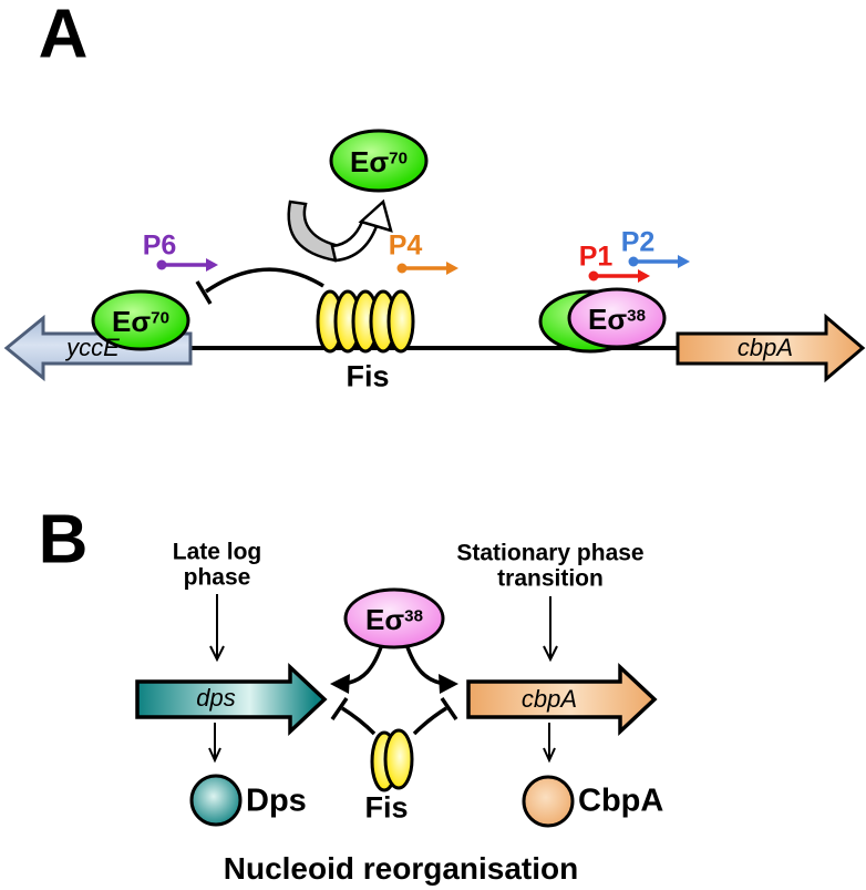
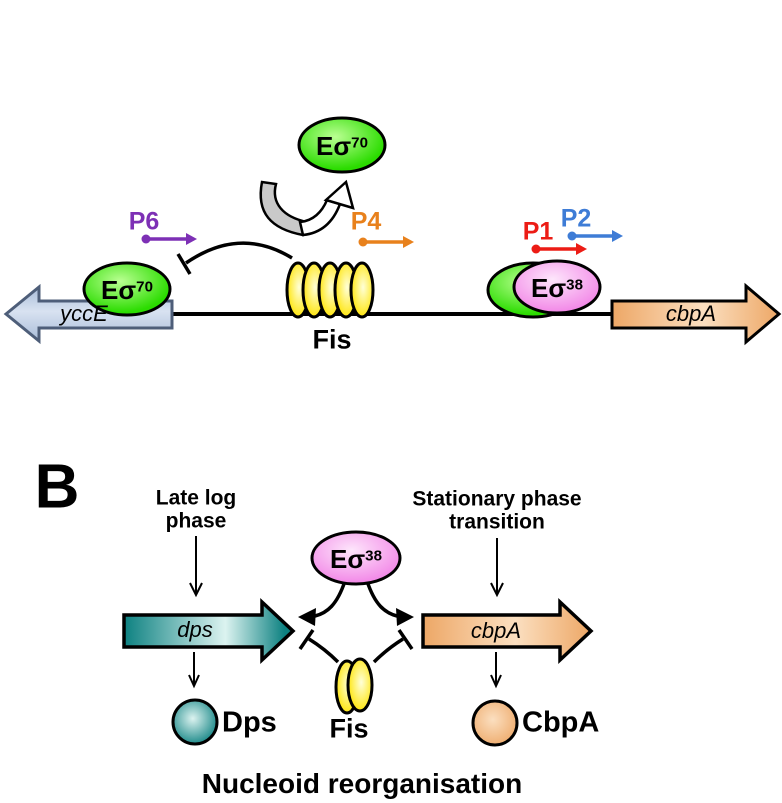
- A
  Eσ70
  P6
  P4
  P1
  P2
  Eσ70
  Eσ38
  yccE
  cbpA
  Fis
  B
  Late log
  phase
  Stationary phase
  transition
  Eσ38
  dps
  cbpA
  Fis
  Dps
  CbpA
  Nucleoid reorganisation
